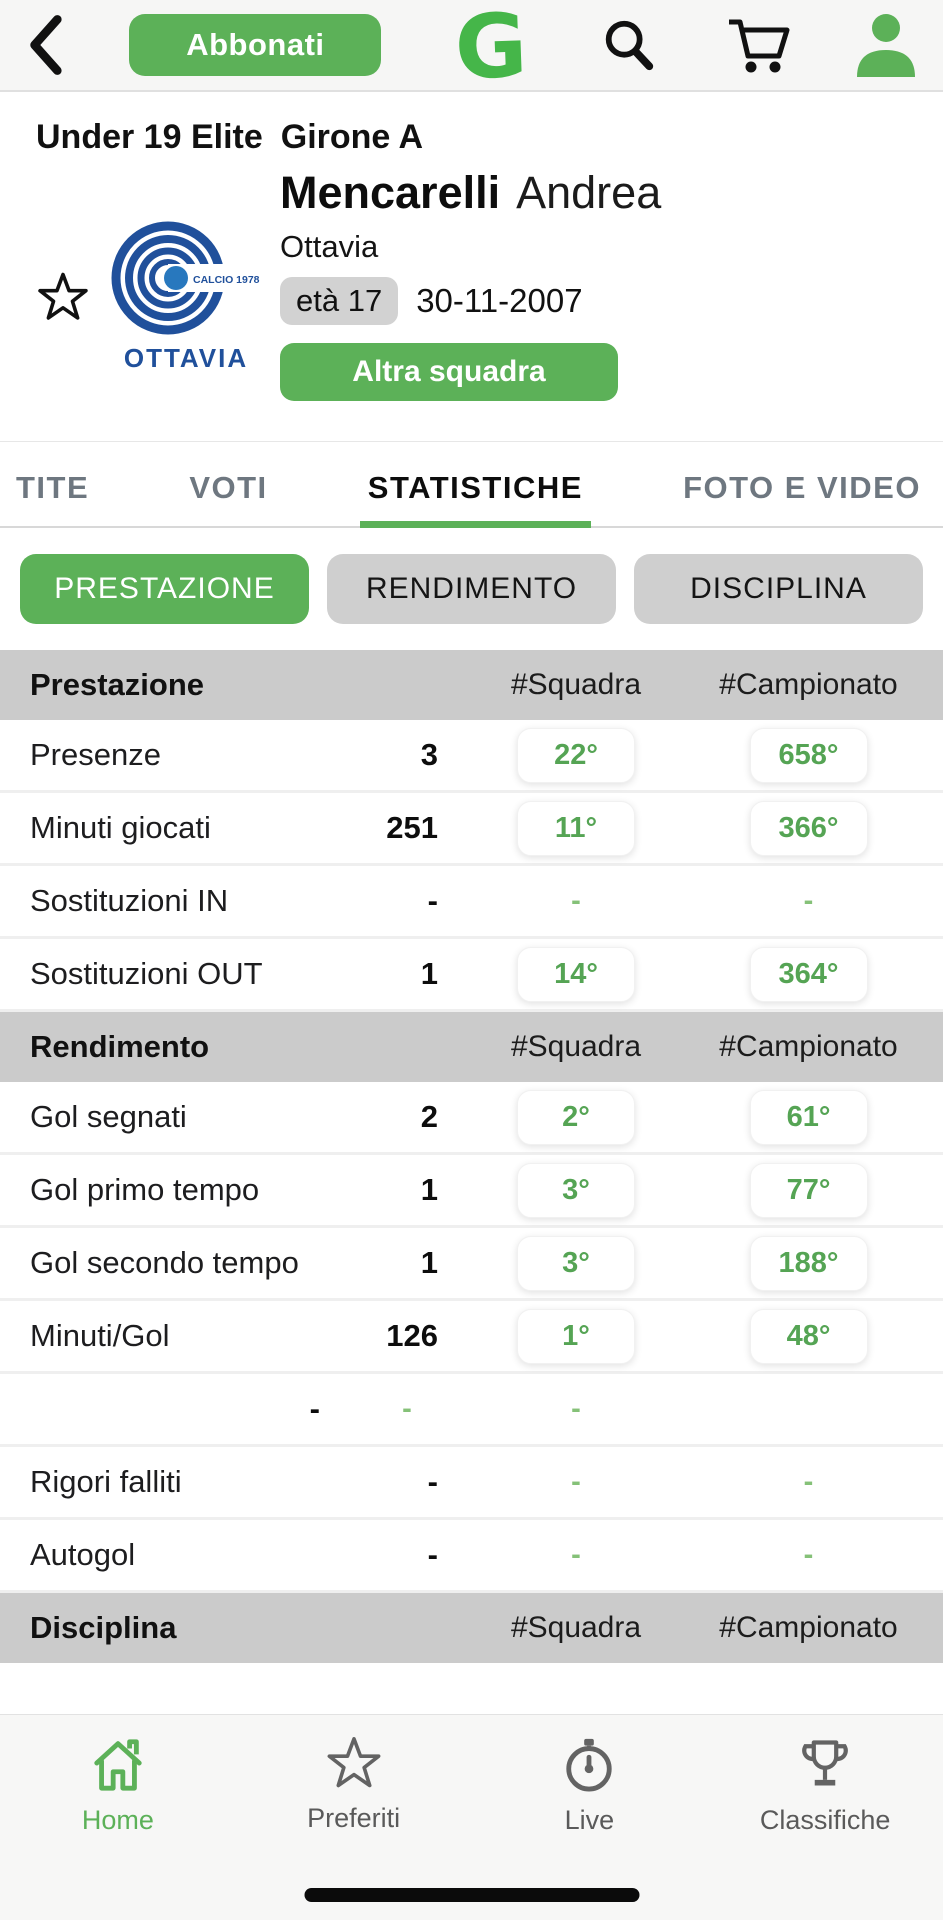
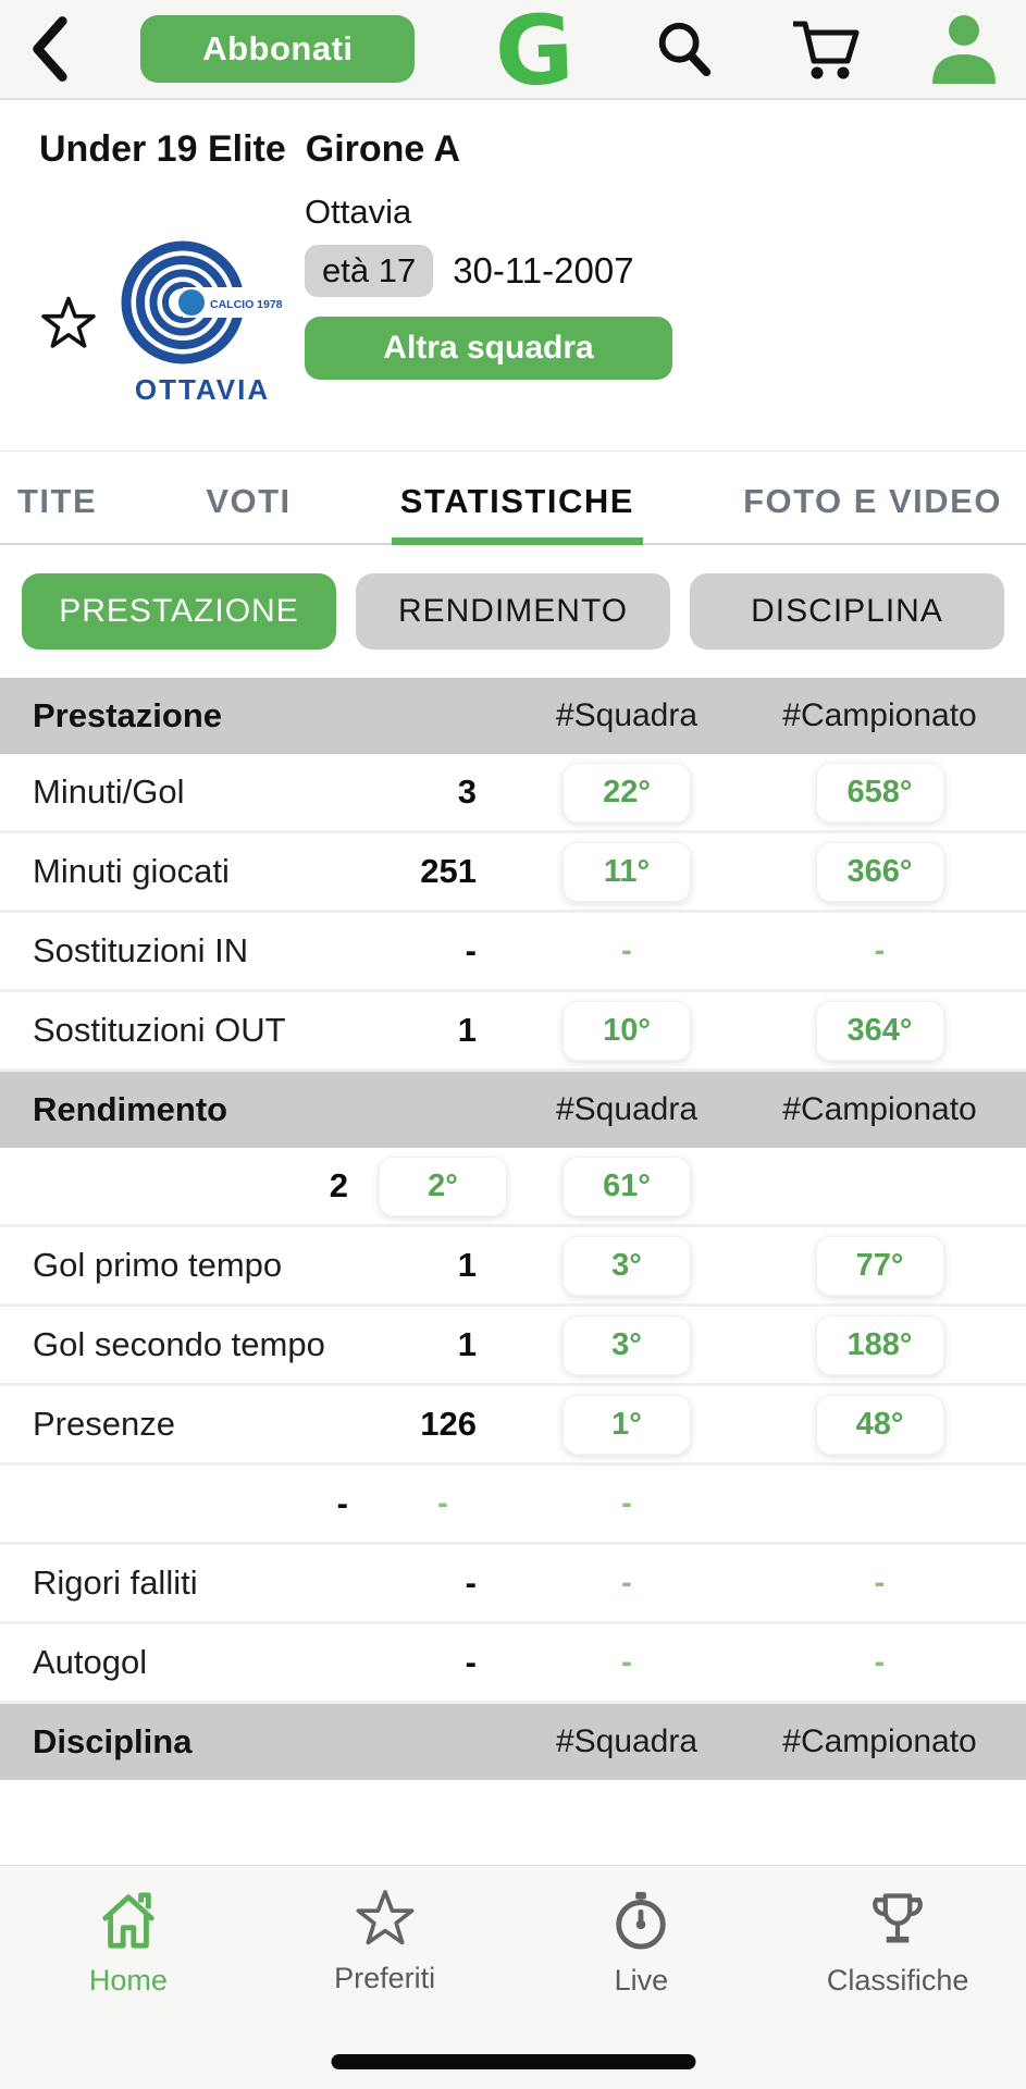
  Abbonati
  Under 19 Elite
  Girone A
  CALCIO 1978
  OTTAVIA
- Mencarelli
- Andrea
  Ottavia
  età 17
  30-11-2007
  Altra squadra
  TITE
  VOTI
  STATISTICHE
  FOTO E VIDEO
  PRESTAZIONE
  RENDIMENTO
  DISCIPLINA
  Prestazione
  #Squadra
  #Campionato
- Presenze
+ Minuti/Gol
  3
  22°
  658°
  Minuti giocati
  251
  11°
  366°
  Sostituzioni IN
  -
  -
  -
  Sostituzioni OUT
  1
- 14°
+ 10°
  364°
  Rendimento
  #Squadra
  #Campionato
- Gol segnati
  2
  2°
  61°
  Gol primo tempo
  1
  3°
  77°
  Gol secondo tempo
  1
  3°
  188°
- Minuti/Gol
+ Presenze
  126
  1°
  48°
  -
  -
  -
  Rigori falliti
  -
  -
  -
  Autogol
  -
  -
  -
  Disciplina
  #Squadra
  #Campionato
  Home
  Preferiti
  Live
  Classifiche
